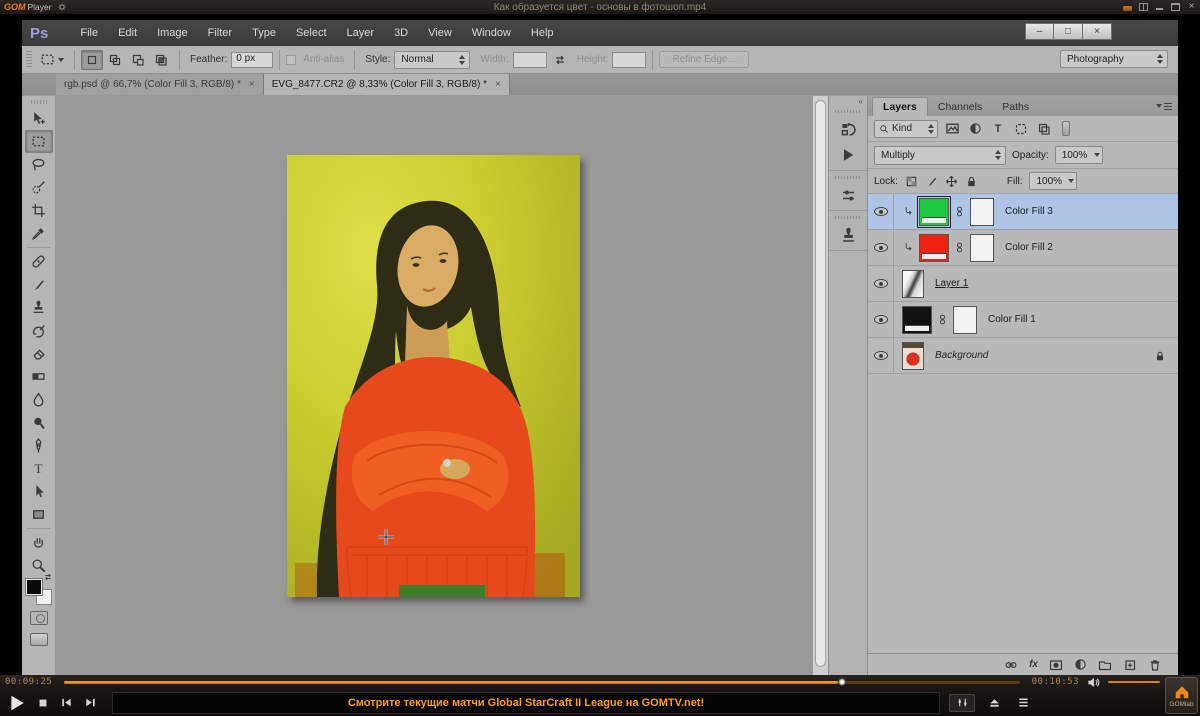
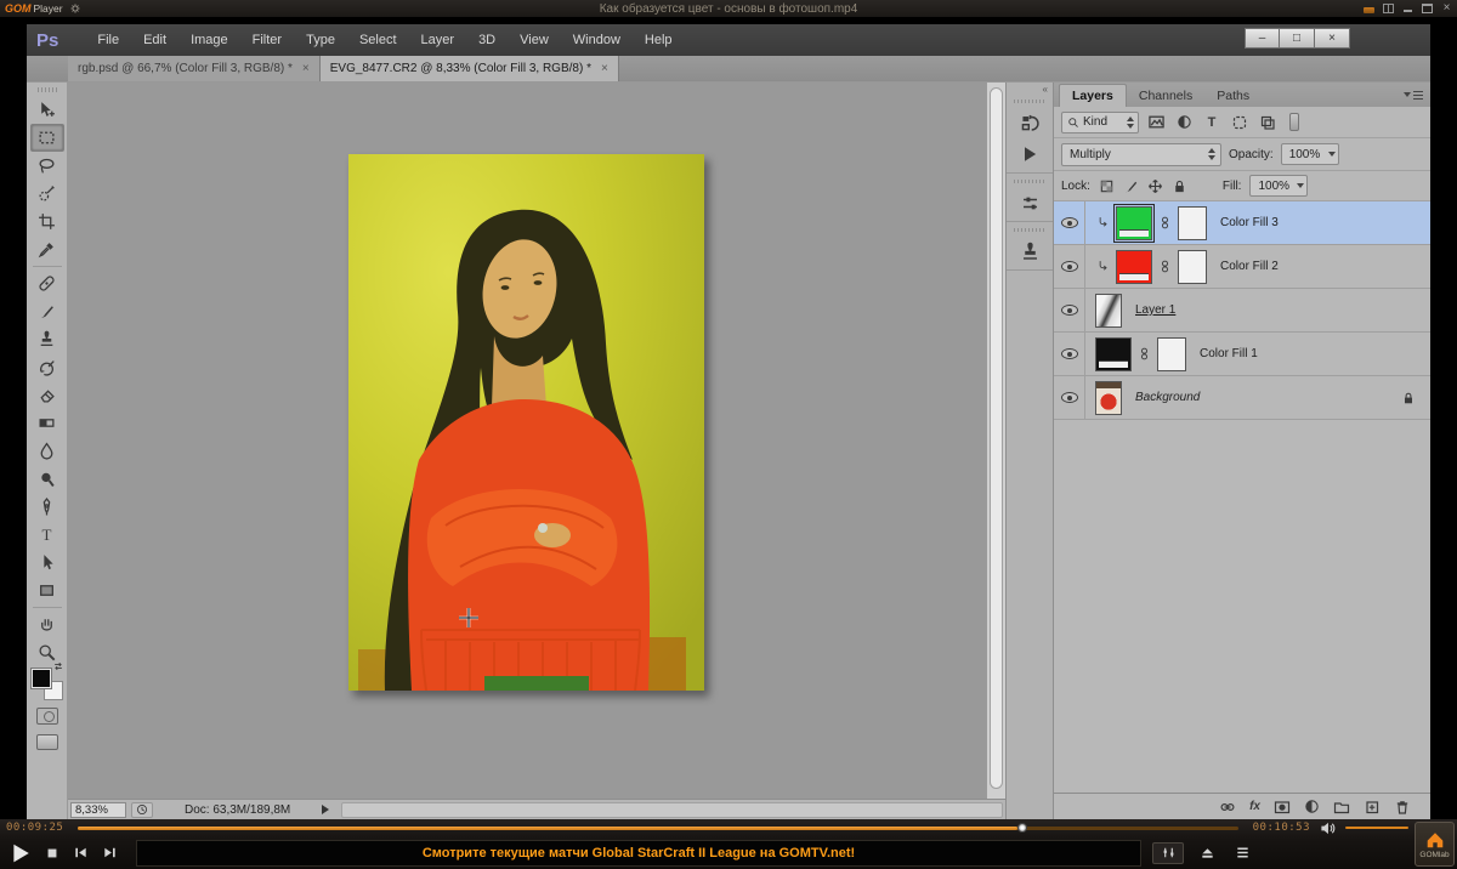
  GOM
  Player
  Как образуется цвет - основы в фотошоп.mp4
  ×
  Ps
  File
  Edit
  Image
  Filter
  Type
  Select
  Layer
  3D
  View
  Window
  Help
  –
  □
  ×
- Feather:
- 0 px
- Anti-alias
- Style:
- Normal
- Width:
- Height:
- Refine Edge...
- Photography
  rgb.psd @ 66,7% (Color Fill 3, RGB/8) *
  ×
  EVG_8477.CR2 @ 8,33% (Color Fill 3, RGB/8) *
  ×
  T
+ 8,33%
+ Doc: 63,3M/189,8M
  «
  Layers
  Channels
  Paths
  Kind
  T
  Multiply
  Opacity:
  100%
  Lock:
  Fill:
  100%
  Color Fill 3
  Color Fill 2
  Layer 1
  Color Fill 1
  Background
  fx
  00:09:25
  00:10:53
  Смотрите текущие матчи Global StarCraft II League на GOMTV.net!
